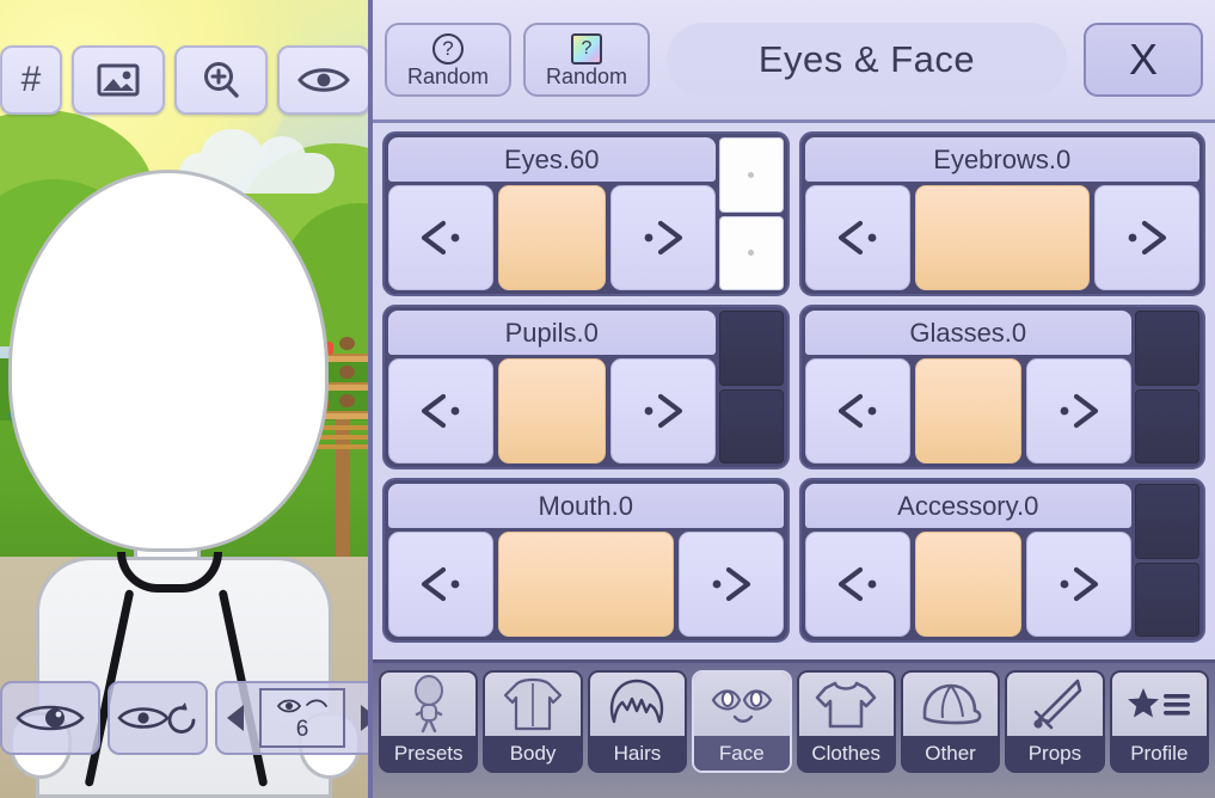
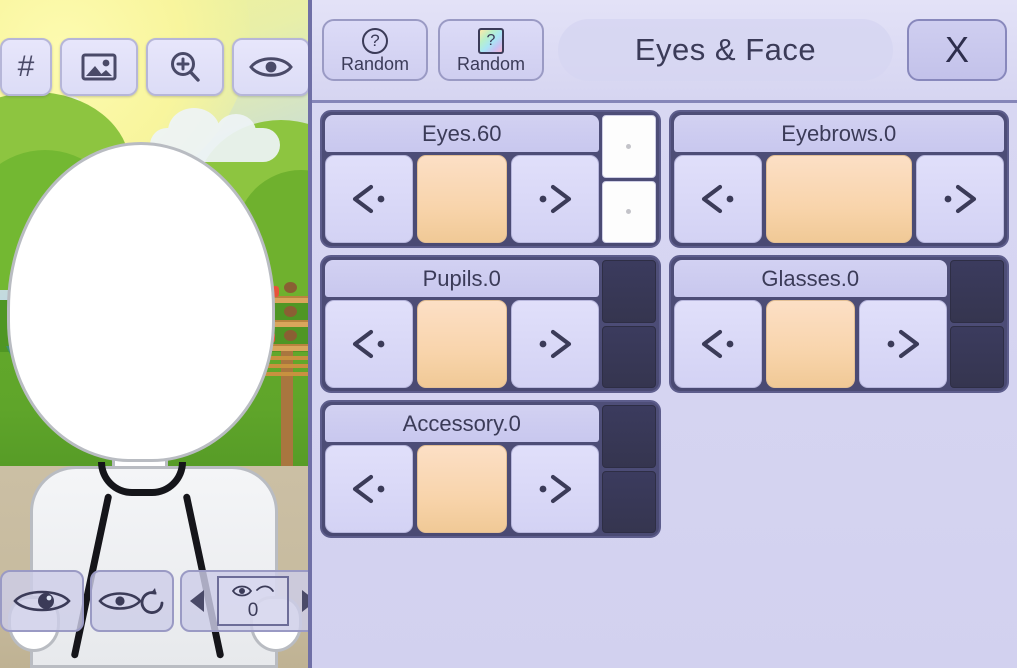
  #
- 6
+ 0
  ?
  Random
  ?
  Random
  Eyes & Face
  X
  Eyes.60
  Eyebrows.0
  Pupils.0
  Glasses.0
- Mouth.0
  Accessory.0
- Presets
- Body
- Hairs
- Face
- Clothes
- Other
- Props
- Profile
